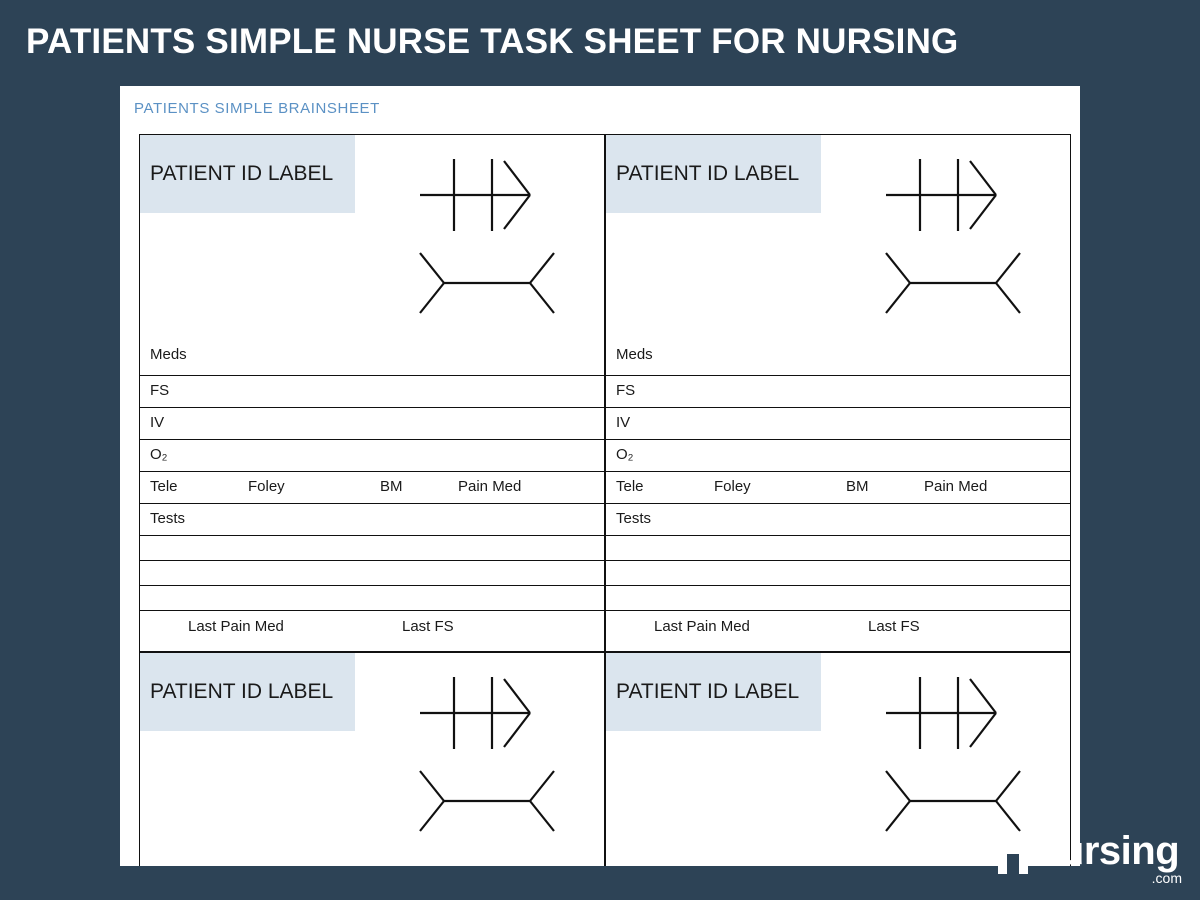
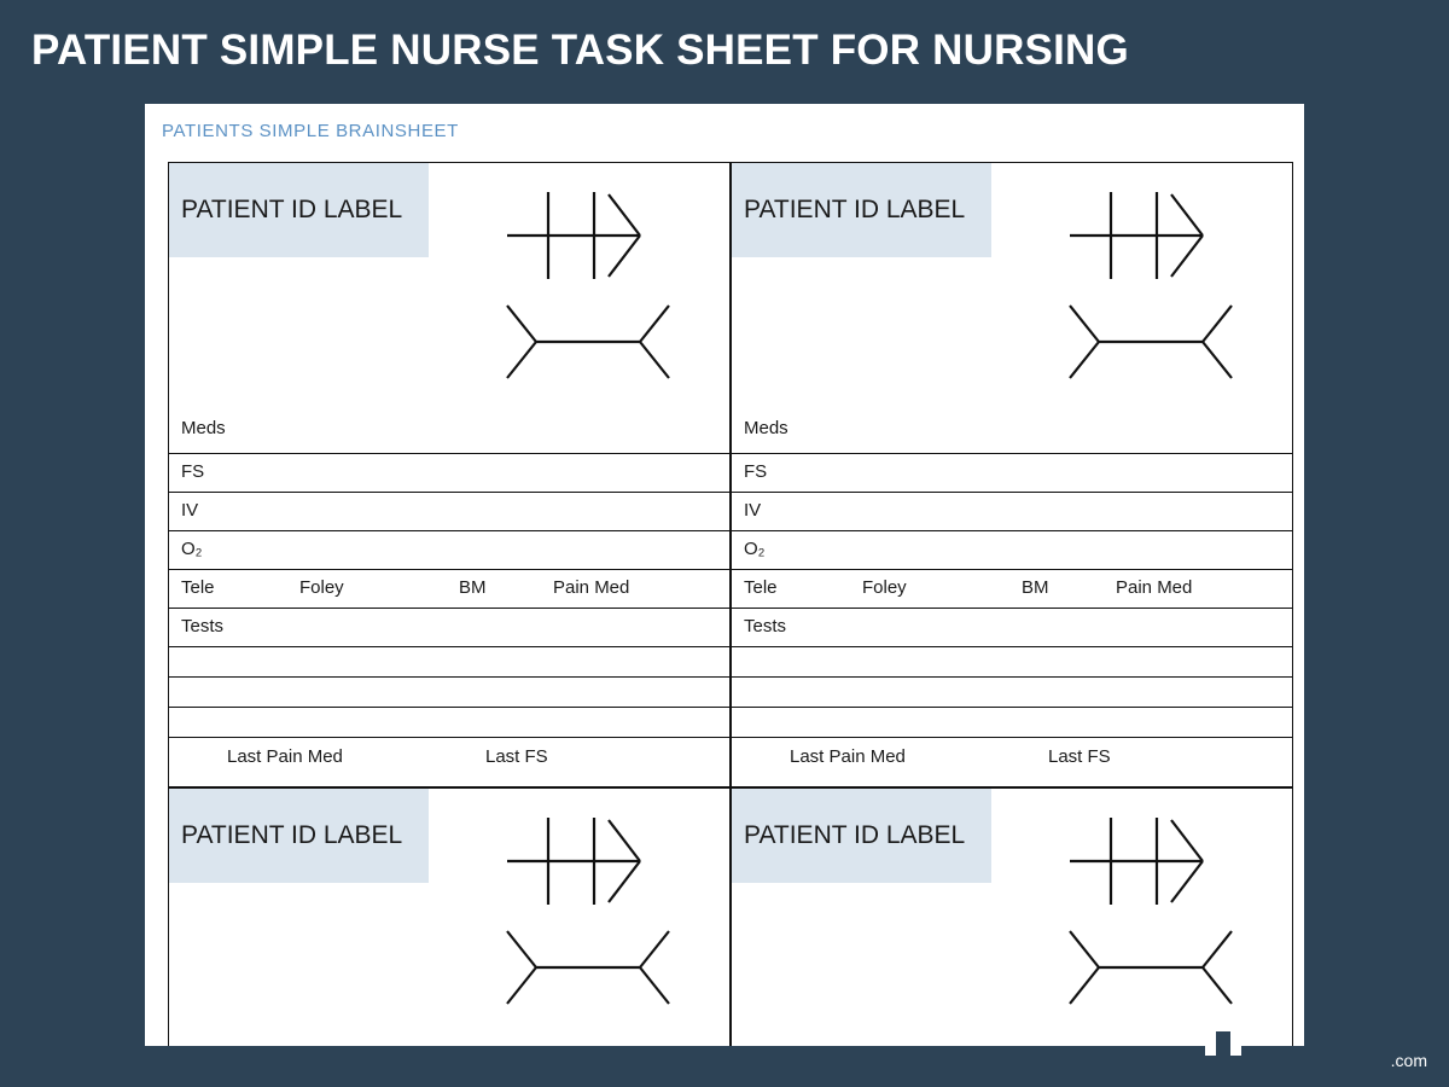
- PATIENTS SIMPLE NURSE TASK SHEET FOR NURSING
+ PATIENT SIMPLE NURSE TASK SHEET FOR NURSING
  PATIENTS SIMPLE BRAINSHEET
  PATIENT ID LABEL
  Meds
  FS
  IV
  O₂
  Tele
  Foley
  BM
  Pain Med
  Tests
  Last Pain Med
  Last FS
  PATIENT ID LABEL
  Meds
  FS
  IV
  O₂
  Tele
  Foley
  BM
  Pain Med
  Tests
  Last Pain Med
  Last FS
  PATIENT ID LABEL
  PATIENT ID LABEL
- nursing
  .com
